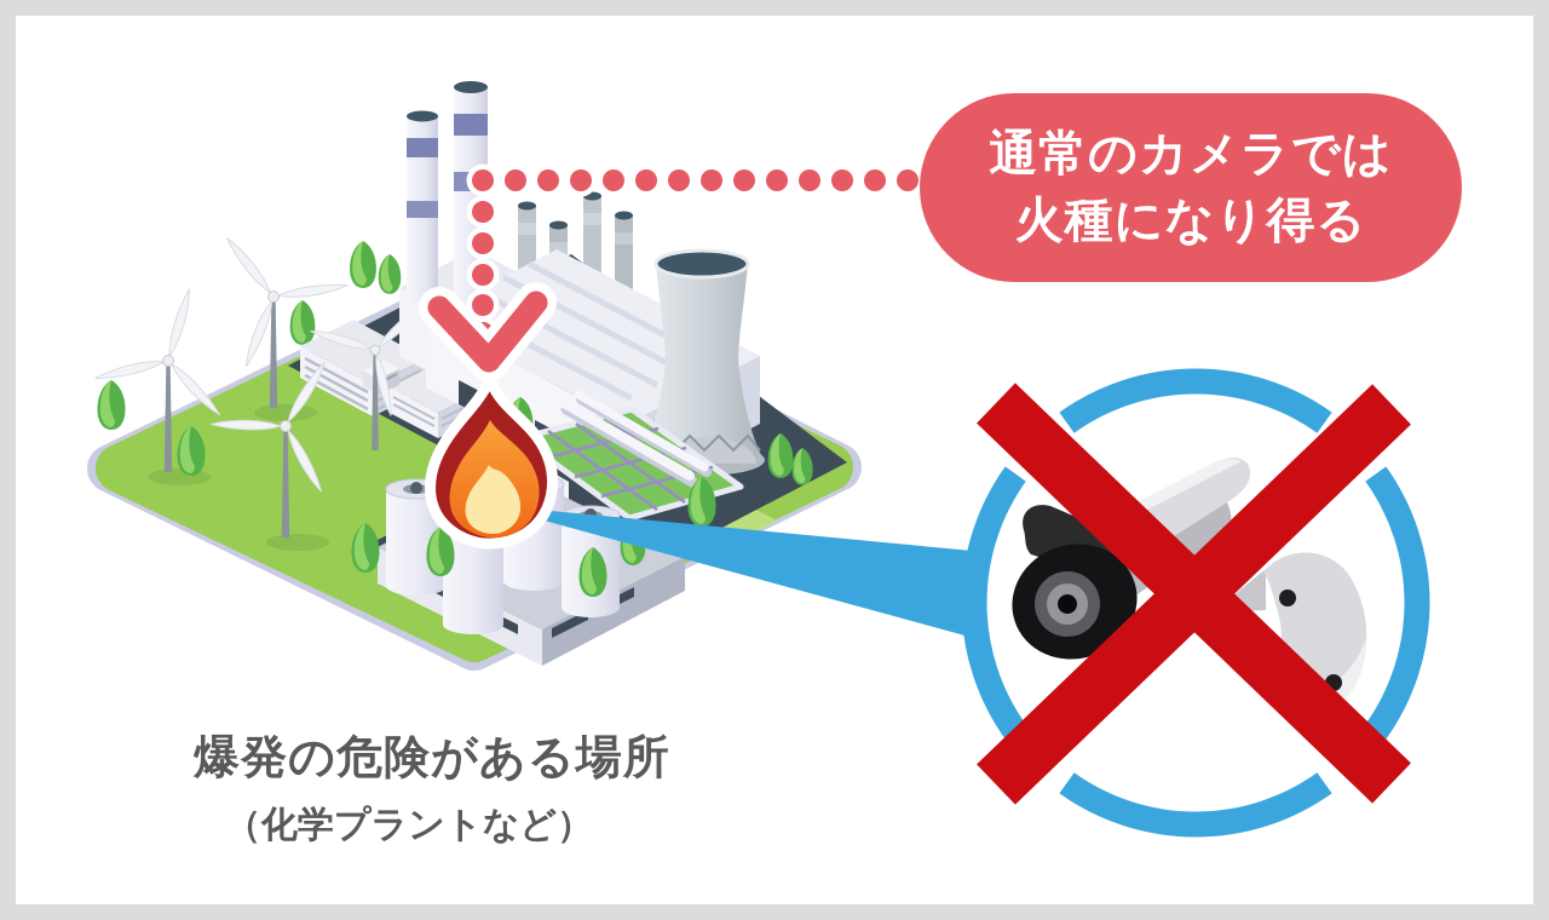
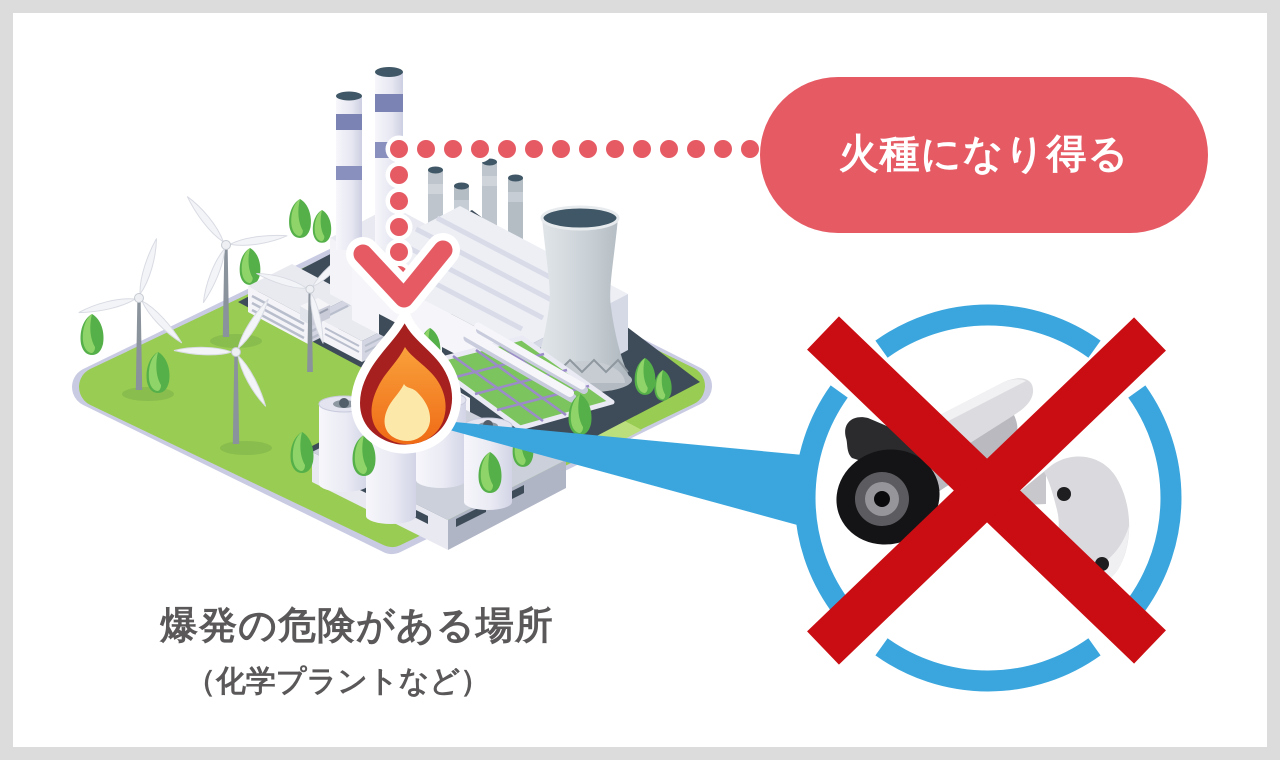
- 通常のカメラでは
  火種になり得る
  爆発の危険がある場所
  （化学プラントなど）
